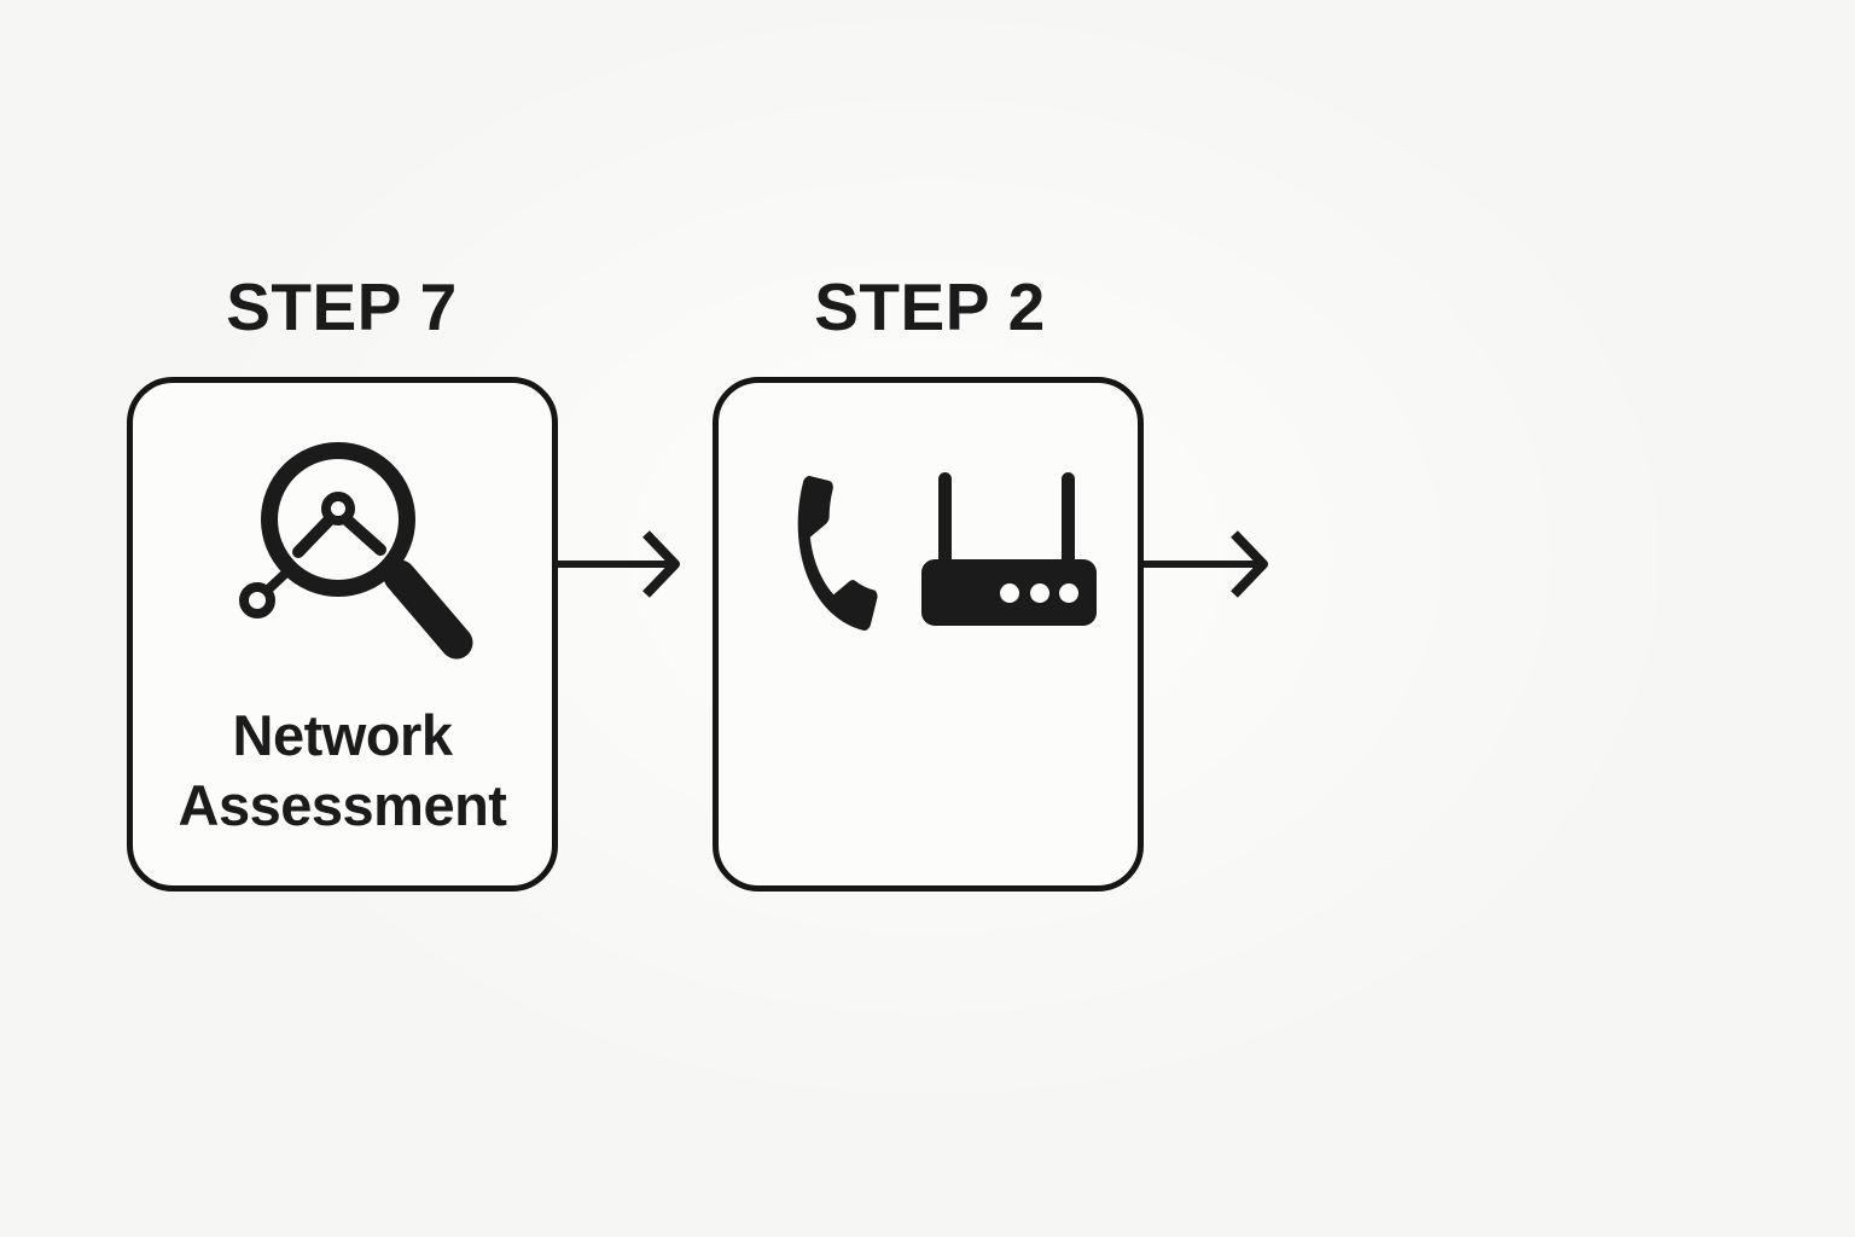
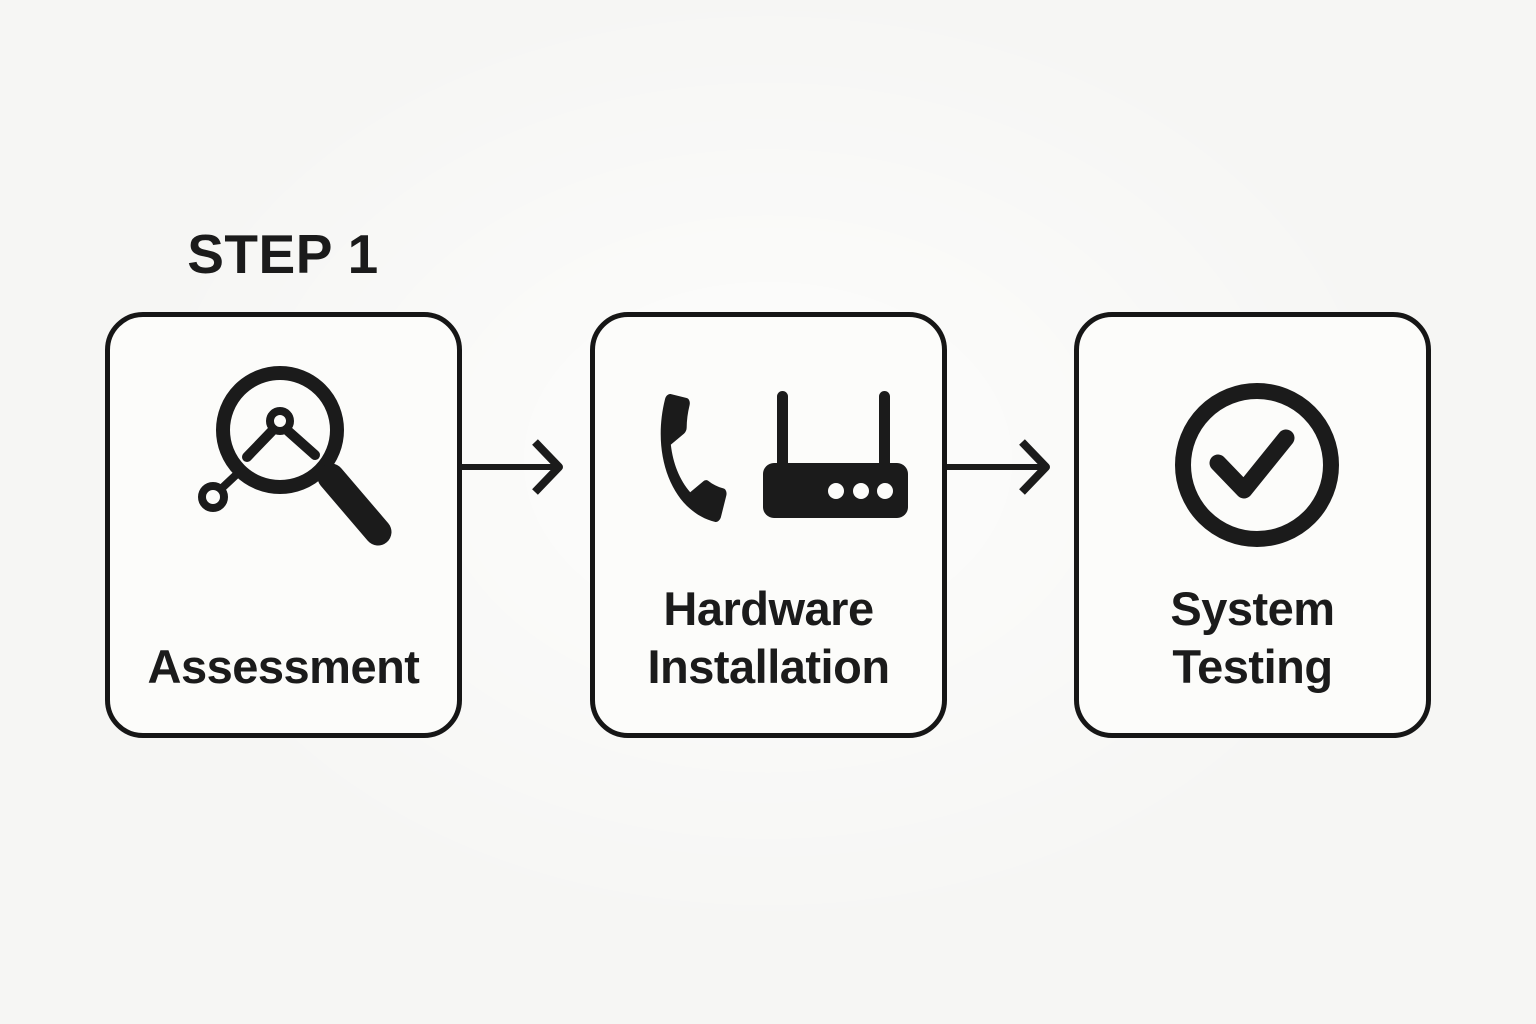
- STEP 7
+ STEP 1
- STEP 2
- Network
  Assessment
+ Hardware
+ Installation
+ System
+ Testing
